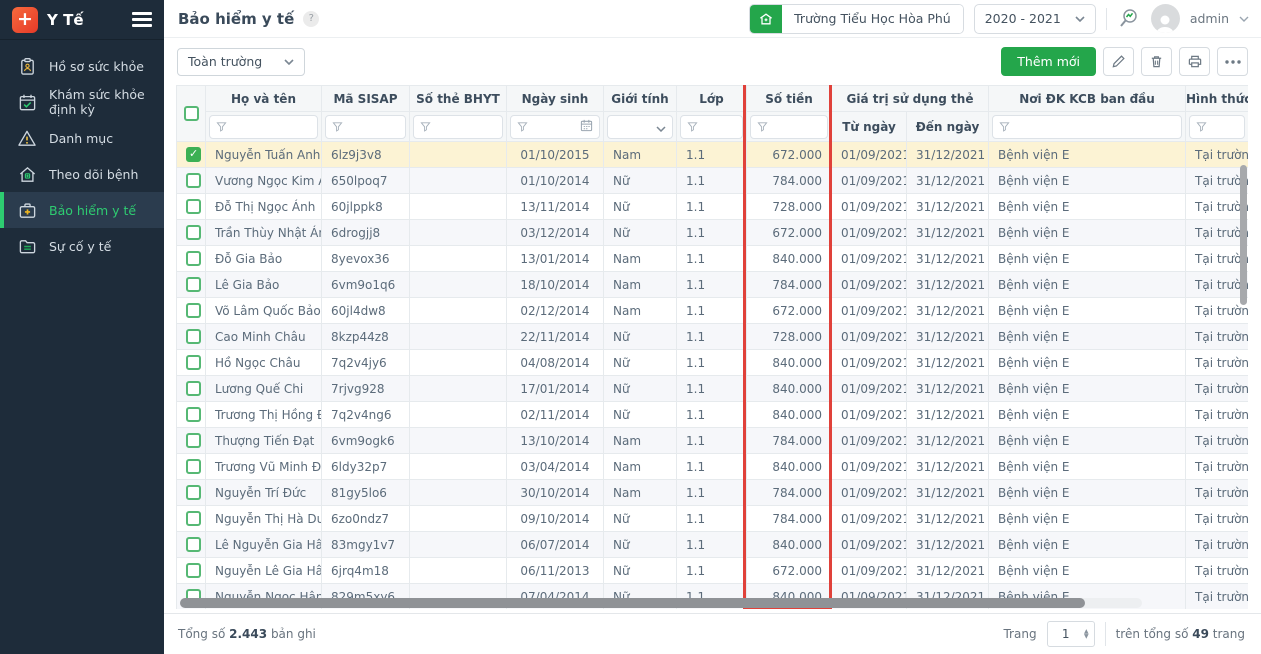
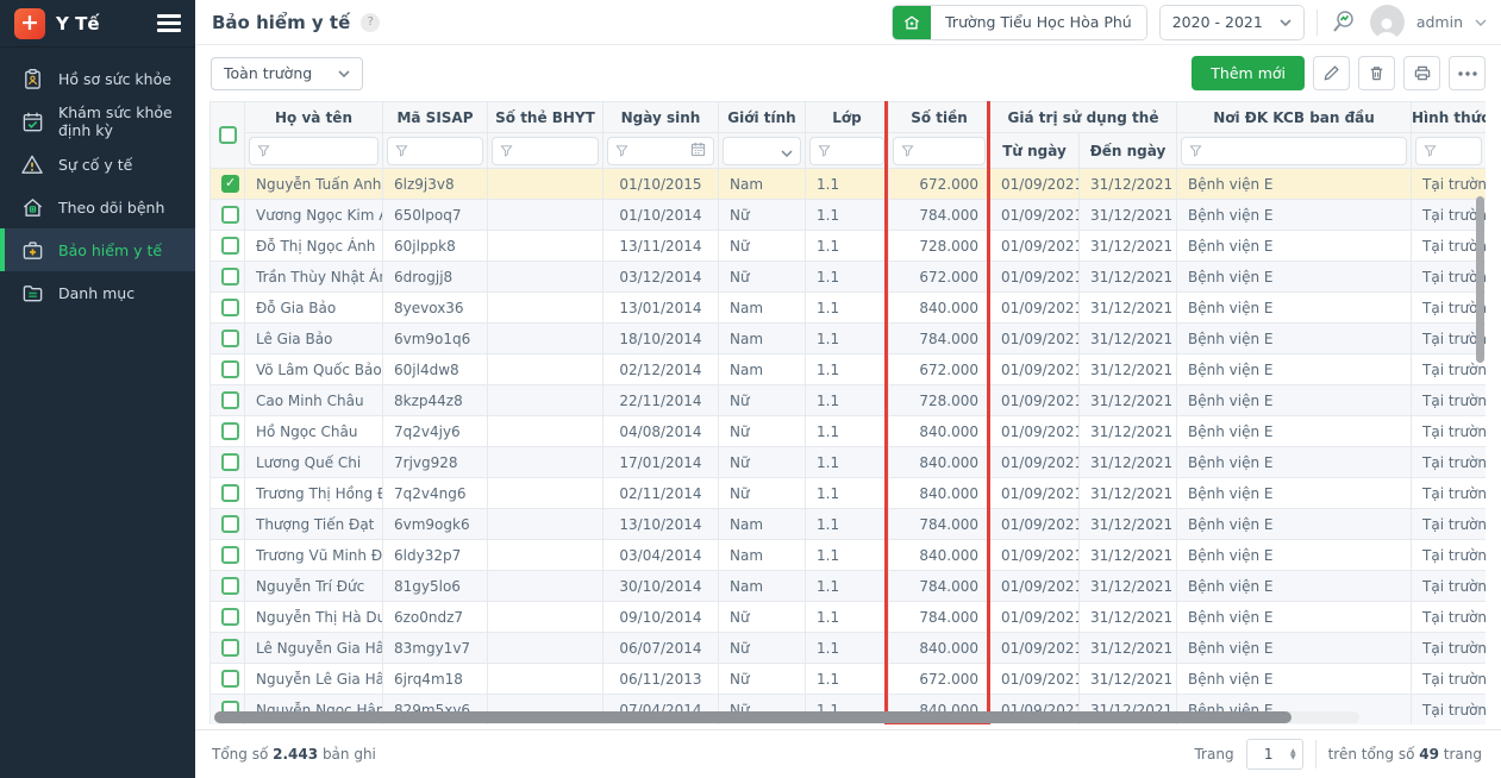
  +
  Y Tế
  Hồ sơ sức khỏe
  Khám sức khỏe định kỳ
- Danh mục
+ Sự cố y tế
  Theo dõi bệnh
  Bảo hiểm y tế
- Sự cố y tế
+ Danh mục
  Bảo hiểm y tế
  ?
  Trường Tiểu Học Hòa Phú
  2020 - 2021
  admin
  Toàn trường
  Thêm mới
  	Họ và tên	Mã SISAP	Số thẻ BHYT	Ngày sinh	Giới tính	Lớp	Số tiền	Giá trị sử dụng thẻ	Nơi ĐK KCB ban đầu	Hình thức
  							Từ ngày	Đến ngày
  	Nguyễn Tuấn Anh	6lz9j3v8		01/10/2015	Nam	1.1	672.000	01/09/2021	31/12/2021	Bệnh viện E	Tại trườn
  	Vương Ngọc Kim	650lpoq7		01/10/2014	Nữ	1.1	784.000	01/09/2021	31/12/2021	Bệnh viện E	Tại trườ
  	Đỗ Thị Ngọc Ánh	60jlppk8		13/11/2014	Nữ	1.1	728.000	01/09/2021	31/12/2021	Bệnh viện E	Tại trườ
  	Trần Thùy Nhật Á	6drogjj8		03/12/2014	Nữ	1.1	672.000	01/09/2021	31/12/2021	Bệnh viện E	Tại trườ
  	Đỗ Gia Bảo	8yevox36		13/01/2014	Nam	1.1	840.000	01/09/2021	31/12/2021	Bệnh viện E	Tại trườ
  	Lê Gia Bảo	6vm9o1q6		18/10/2014	Nam	1.1	784.000	01/09/2021	31/12/2021	Bệnh viện E	Tại trườ
  	Võ Lâm Quốc Bảo	60jl4dw8		02/12/2014	Nam	1.1	672.000	01/09/2021	31/12/2021	Bệnh viện E	Tại trườn
  	Cao Minh Châu	8kzp44z8		22/11/2014	Nữ	1.1	728.000	01/09/2021	31/12/2021	Bệnh viện E	Tại trườn
  	Hồ Ngọc Châu	7q2v4jy6		04/08/2014	Nữ	1.1	840.000	01/09/2021	31/12/2021	Bệnh viện E	Tại trườn
  	Lương Quế Chi	7rjvg928		17/01/2014	Nữ	1.1	840.000	01/09/2021	31/12/2021	Bệnh viện E	Tại trườn
  	Trương Thị Hồng	7q2v4ng6		02/11/2014	Nữ	1.1	840.000	01/09/2021	31/12/2021	Bệnh viện E	Tại trườn
  	Thượng Tiến Đạt	6vm9ogk6		13/10/2014	Nam	1.1	784.000	01/09/2021	31/12/2021	Bệnh viện E	Tại trườn
  	Trương Vũ Minh Đ	6ldy32p7		03/04/2014	Nam	1.1	840.000	01/09/2021	31/12/2021	Bệnh viện E	Tại trườn
  	Nguyễn Trí Đức	81gy5lo6		30/10/2014	Nam	1.1	784.000	01/09/2021	31/12/2021	Bệnh viện E	Tại trườn
  	Nguyễn Thị Hà Du	6zo0ndz7		09/10/2014	Nữ	1.1	784.000	01/09/2021	31/12/2021	Bệnh viện E	Tại trườn
  	Lê Nguyễn Gia Hâ	83mgy1v7		06/07/2014	Nữ	1.1	840.000	01/09/2021	31/12/2021	Bệnh viện E	Tại trườn
  	Nguyễn Lê Gia Hâ	6jrq4m18		06/11/2013	Nữ	1.1	672.000	01/09/2021	31/12/2021	Bệnh viện E	Tại trườn
  	Nguyễn Ngọc Hân	829m5xy6		07/04/2014	Nữ	1.1	840.000	01/09/2021	31/12/2021	Bệnh viện E	Tại trườn
  Tổng số 2.443 bản ghi
  Trang
  1
  trên tổng số 49 trang
